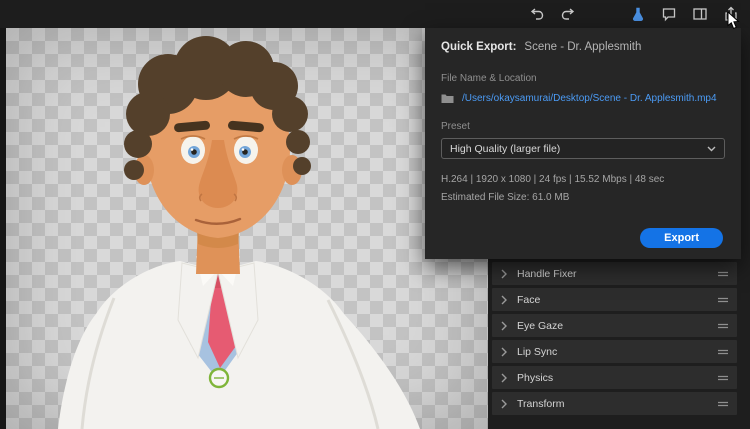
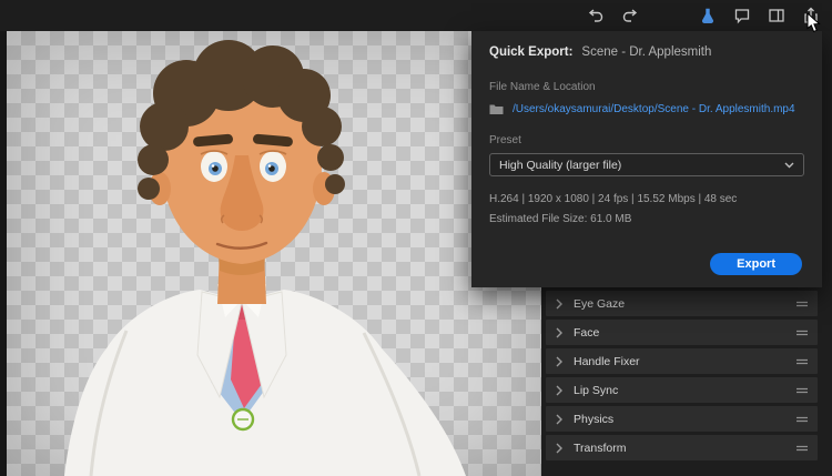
- Handle Fixer
+ Eye Gaze
  Face
- Eye Gaze
+ Handle Fixer
  Lip Sync
  Physics
  Transform
  Quick Export: Scene - Dr. Applesmith
  File Name & Location
  /Users/okaysamurai/Desktop/Scene - Dr. Applesmith.mp4
  Preset
  High Quality (larger file)
  H.264 | 1920 x 1080 | 24 fps | 15.52 Mbps | 48 sec
  Estimated File Size: 61.0 MB
  Export
